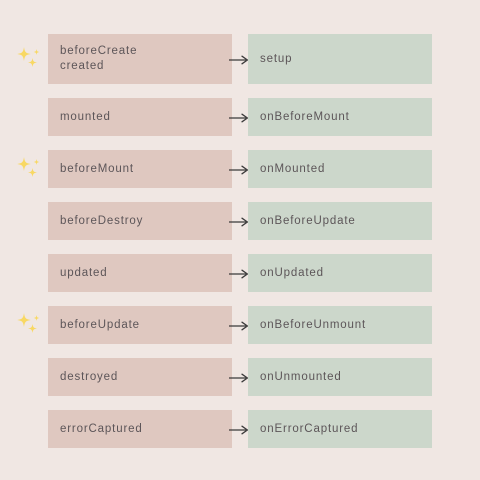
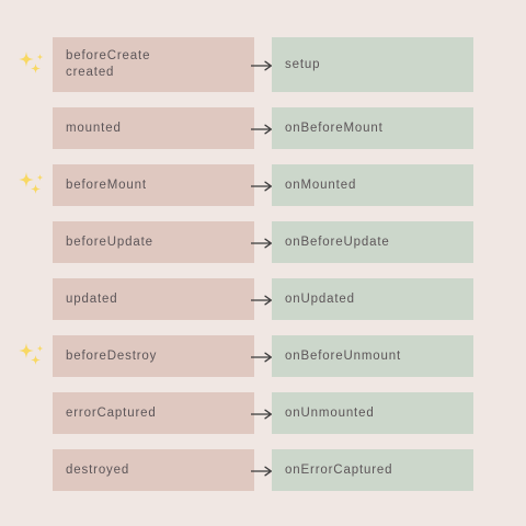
  beforeCreate
  created
  setup
  mounted
  onBeforeMount
  beforeMount
  onMounted
- beforeDestroy
+ beforeUpdate
  onBeforeUpdate
  updated
  onUpdated
- beforeUpdate
+ beforeDestroy
  onBeforeUnmount
- destroyed
+ errorCaptured
  onUnmounted
- errorCaptured
+ destroyed
  onErrorCaptured
